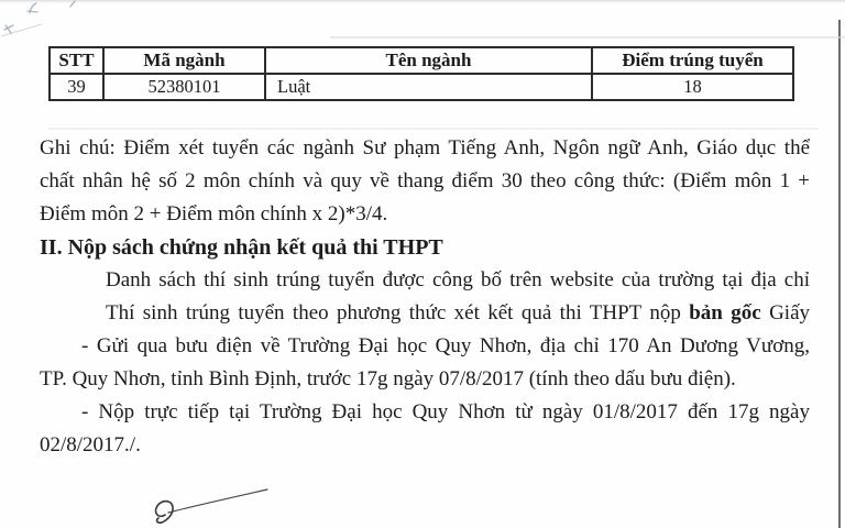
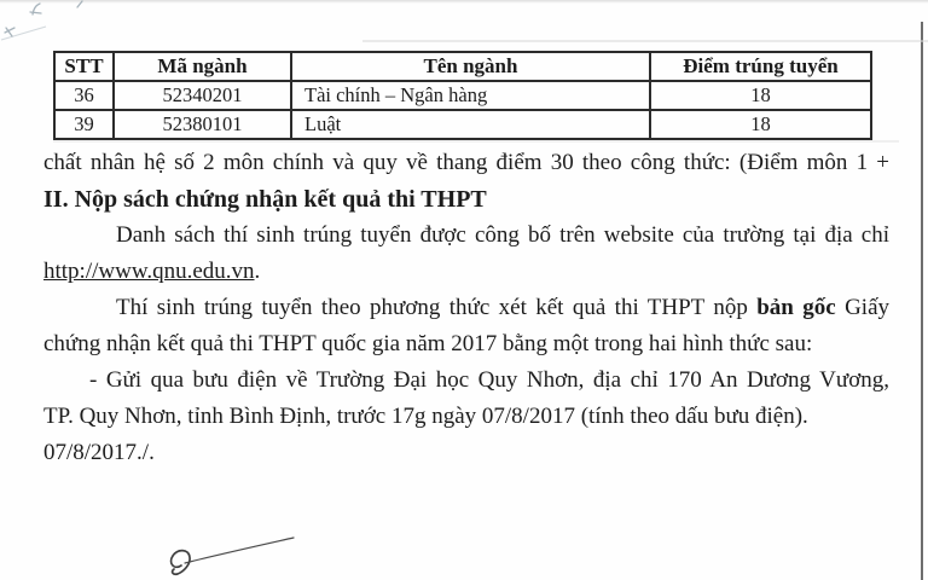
  STT	Mã ngành	Tên ngành	Điểm trúng tuyển
+ 36	52340201	Tài chính – Ngân hàng	18
  39	52380101	Luật	18
- Ghi chú: Điểm xét tuyển các ngành Sư phạm Tiếng Anh, Ngôn ngữ Anh, Giáo dục thể
  chất nhân hệ số 2 môn chính và quy về thang điểm 30 theo công thức: (Điểm môn 1 +
- Điểm môn 2 + Điểm môn chính x 2)*3/4.
  II. Nộp sách chứng nhận kết quả thi THPT
  Danh sách thí sinh trúng tuyển được công bố trên website của trường tại địa chỉ
+ http://www.qnu.edu.vn.
  Thí sinh trúng tuyển theo phương thức xét kết quả thi THPT nộp bản gốc Giấy
+ chứng nhận kết quả thi THPT quốc gia năm 2017 bằng một trong hai hình thức sau:
  - Gửi qua bưu điện về Trường Đại học Quy Nhơn, địa chỉ 170 An Dương Vương,
  TP. Quy Nhơn, tỉnh Bình Định, trước 17g ngày 07/8/2017 (tính theo dấu bưu điện).
- - Nộp trực tiếp tại Trường Đại học Quy Nhơn từ ngày 01/8/2017 đến 17g ngày
- 02/8/2017./.
+ 07/8/2017./.
